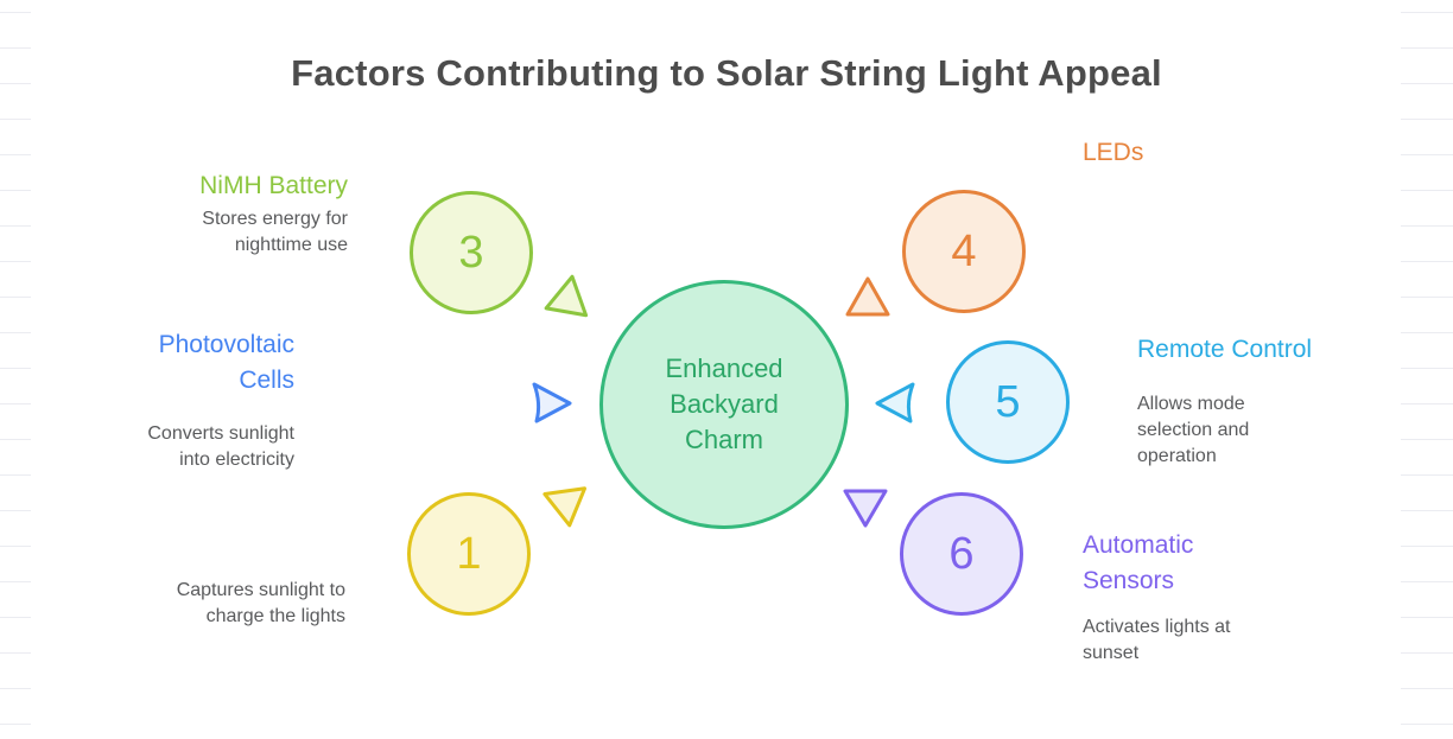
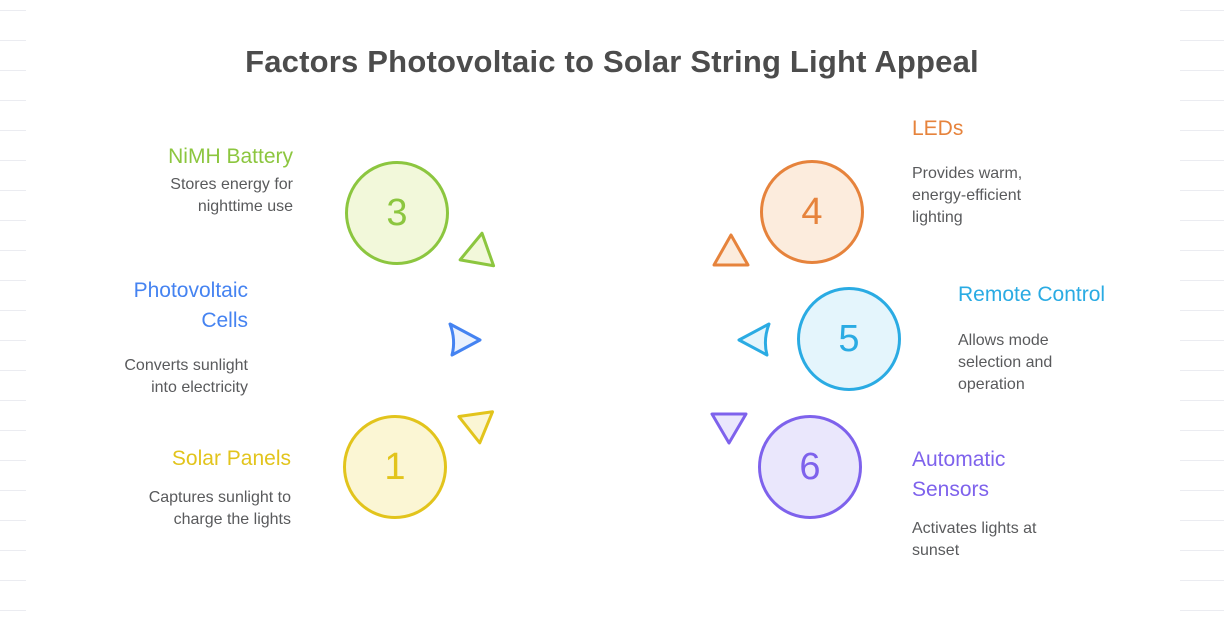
- Factors Contributing to Solar String Light Appeal
+ Factors Photovoltaic to Solar String Light Appeal
- Enhanced
- Backyard
- Charm
  1
  3
  4
  5
  6
  NiMH Battery
  Stores energy for
  nighttime use
  Photovoltaic
  Cells
  Converts sunlight
  into electricity
+ Solar Panels
  Captures sunlight to
  charge the lights
  LEDs
+ Provides warm,
+ energy-efficient
+ lighting
  Remote Control
  Allows mode
  selection and
  operation
  Automatic
  Sensors
  Activates lights at
  sunset
